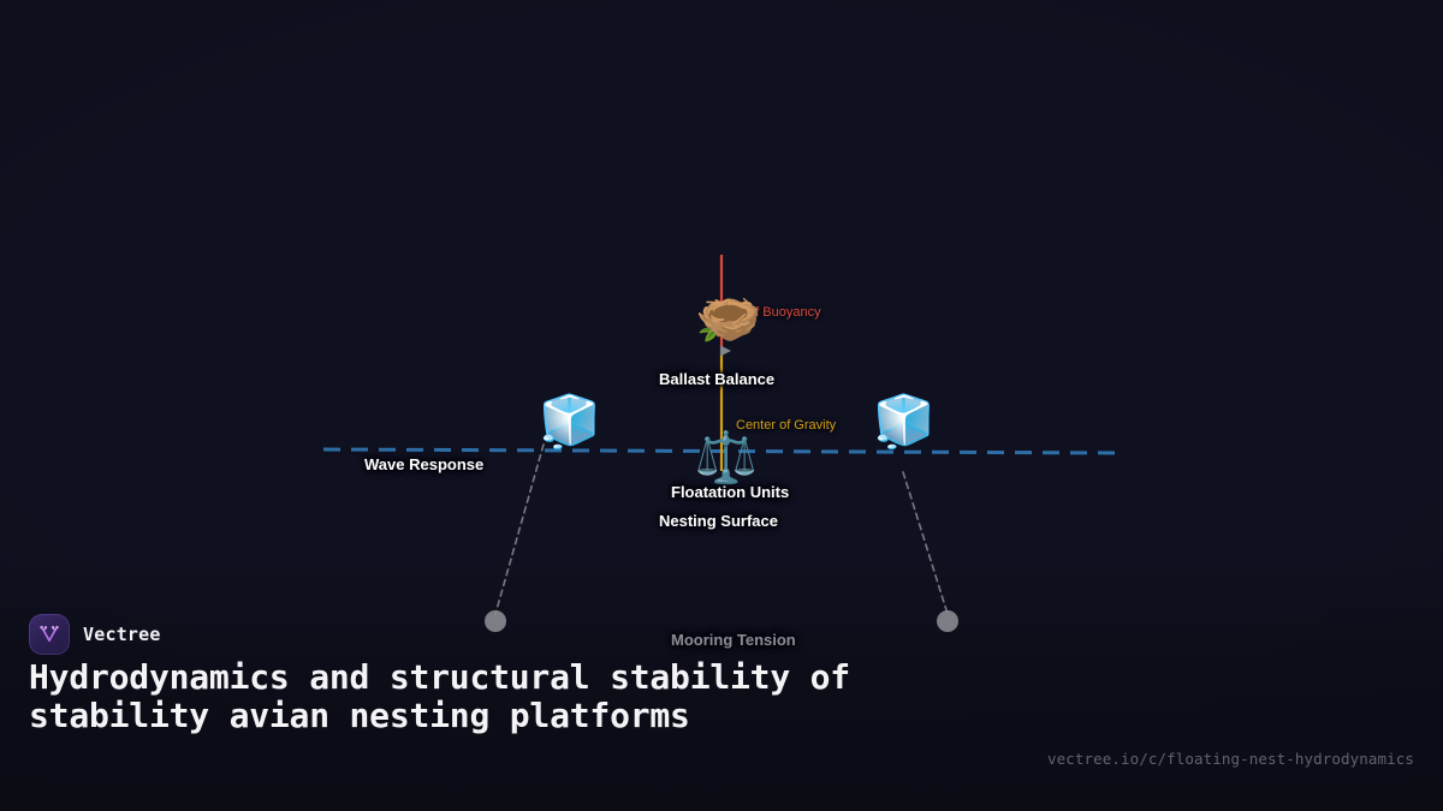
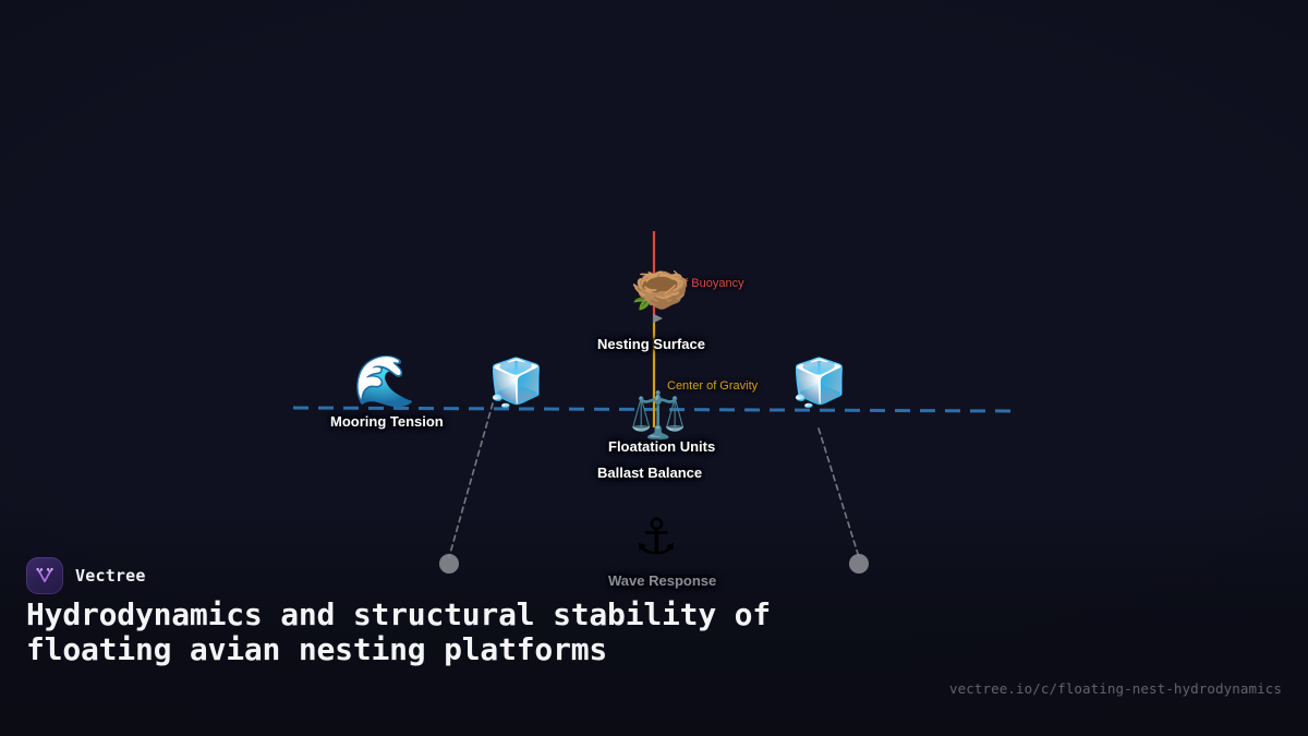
  Center of Buoyancy
  Center of Gravity
+ 🌊
  🧊
  🪹
  ⚖️
  🧊
+ ⚓
- Wave Response
+ Mooring Tension
- Ballast Balance
+ Nesting Surface
  Floatation Units
- Nesting Surface
+ Ballast Balance
- Mooring Tension
+ Wave Response
  Vectree
- Hydrodynamics and structural stability of stability avian nesting platforms
+ Hydrodynamics and structural stability of floating avian nesting platforms
  vectree.io/c/floating-nest-hydrodynamics
